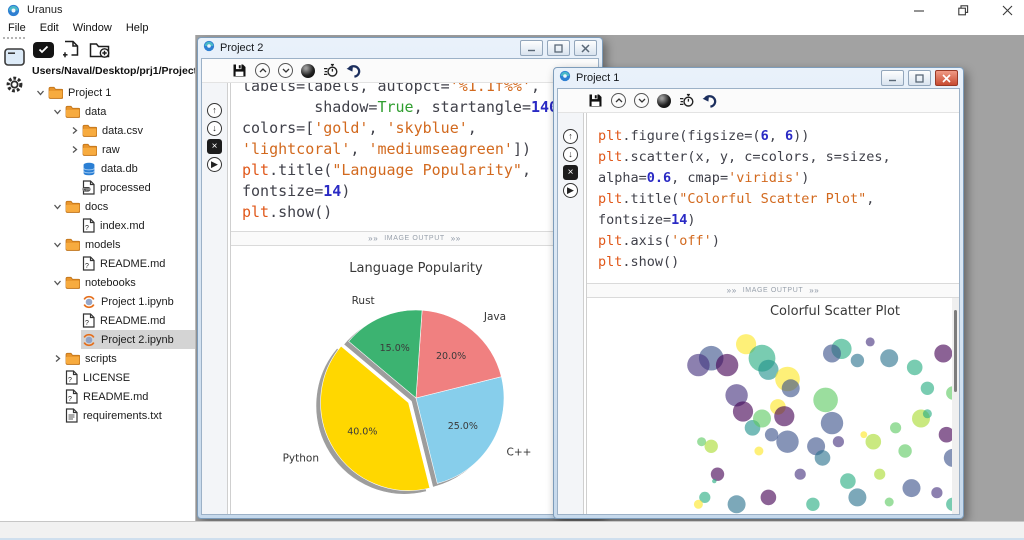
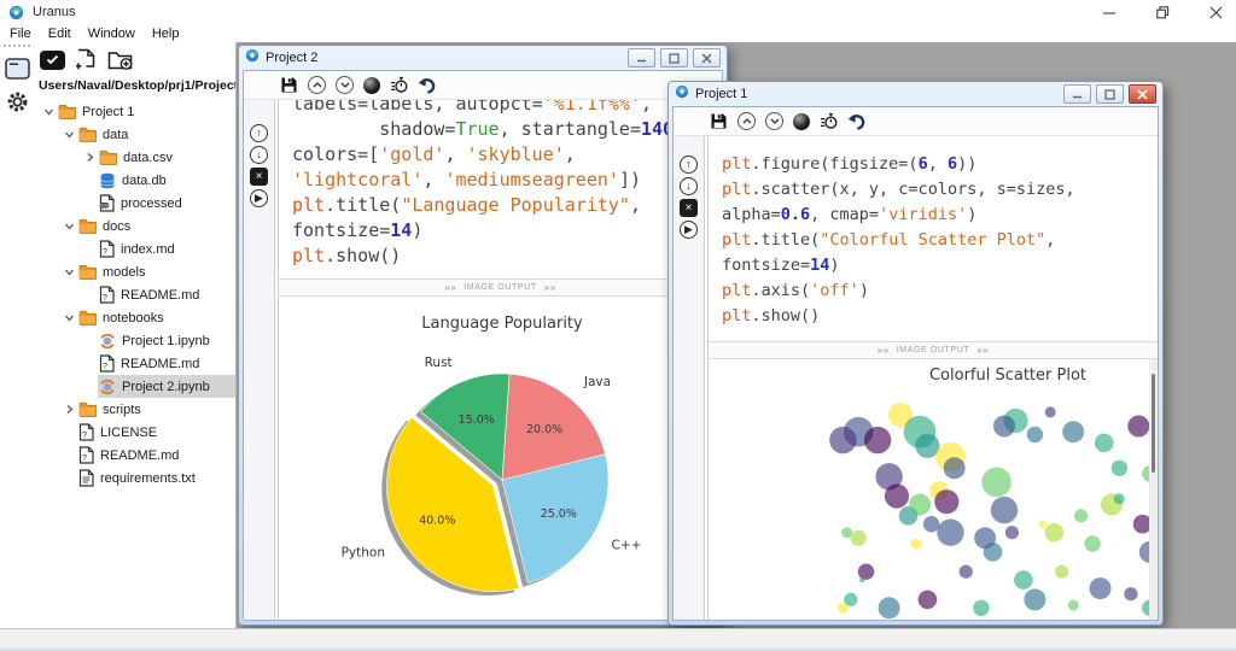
  Uranus
  File
  Edit
  Window
  Help
  Users/Naval/Desktop/prj1/Projec
  Project 1
  data
  data.csv
- raw
  data.db
  processed
  docs
  index.md
  models
  README.md
  notebooks
  Project 1.ipynb
  README.md
  Project 2.ipynb
  scripts
  LICENSE
  README.md
  requirements.txt
  Project 2
  ↑
  ↓
  ×
  ▶
  labels=labels, autopct='%1.1f%%',
  shadow=True, startangle=14
  colors=['gold', 'skyblue',
  'lightcoral', 'mediumseagreen'])
  plt.title("Language Popularity",
  fontsize=14)
  plt.show()
  »»
  »»
  Language Popularity
  40.0%
  Python
  25.0%
  C++
  20.0%
  Java
  15.0%
  Rust
  Project 1
  ↑
  ↓
  ×
  ▶
  plt.figure(figsize=(6, 6))
  plt.scatter(x, y, c=colors, s=sizes,
  alpha=0.6, cmap='viridis')
  plt.title("Colorful Scatter Plot",
  fontsize=14)
  plt.axis('off')
  plt.show()
  »»
  »»
  Colorful Scatter Plot
